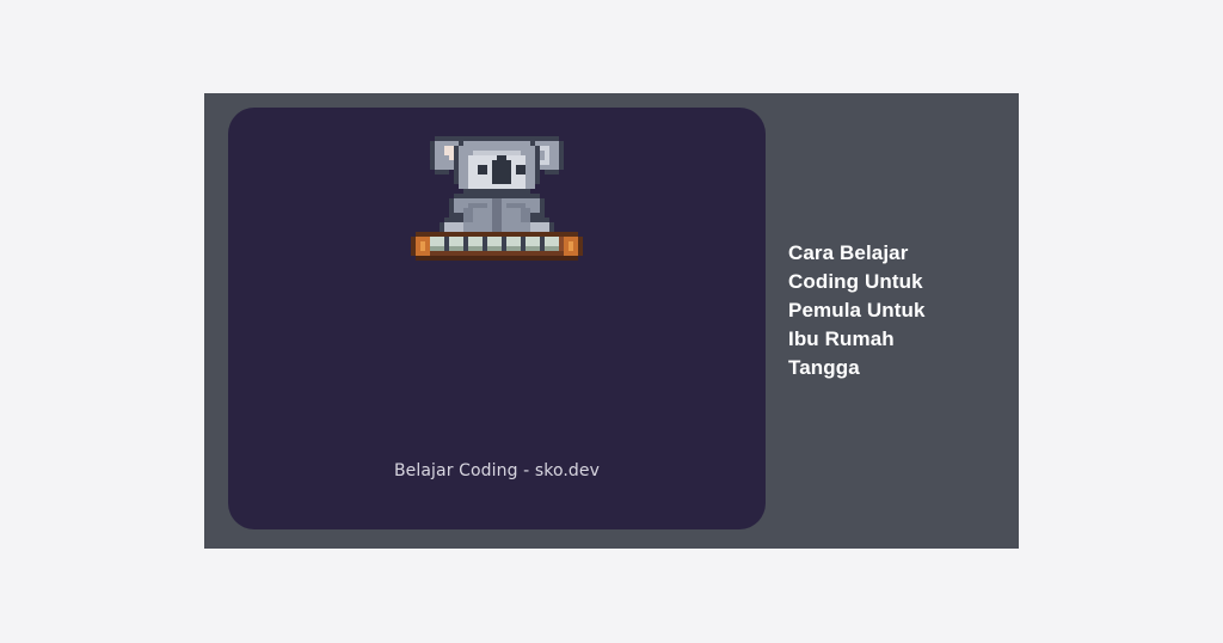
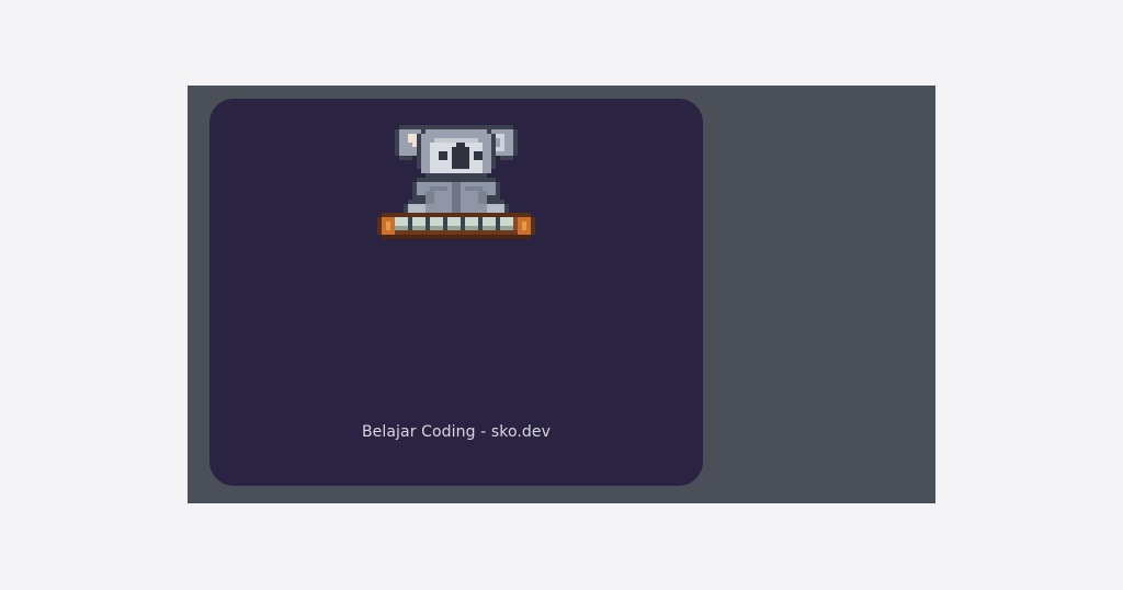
  Belajar Coding - sko.dev
- Cara Belajar
- Coding Untuk
- Pemula Untuk
- Ibu Rumah
- Tangga
